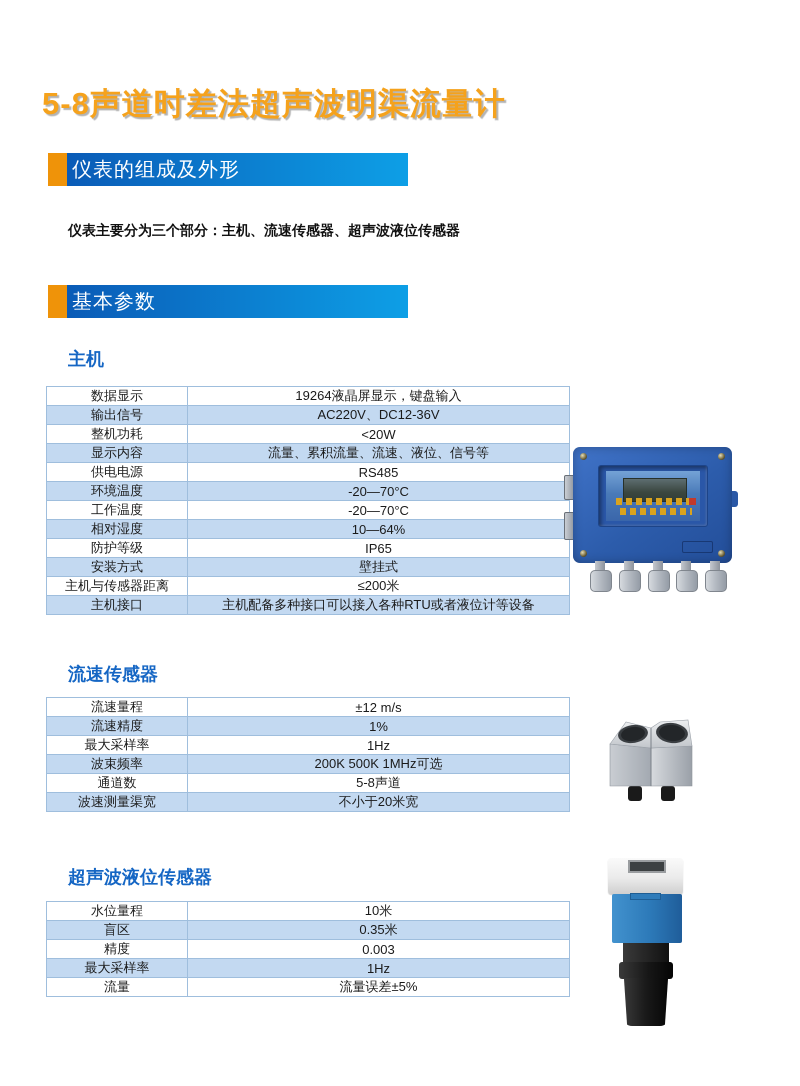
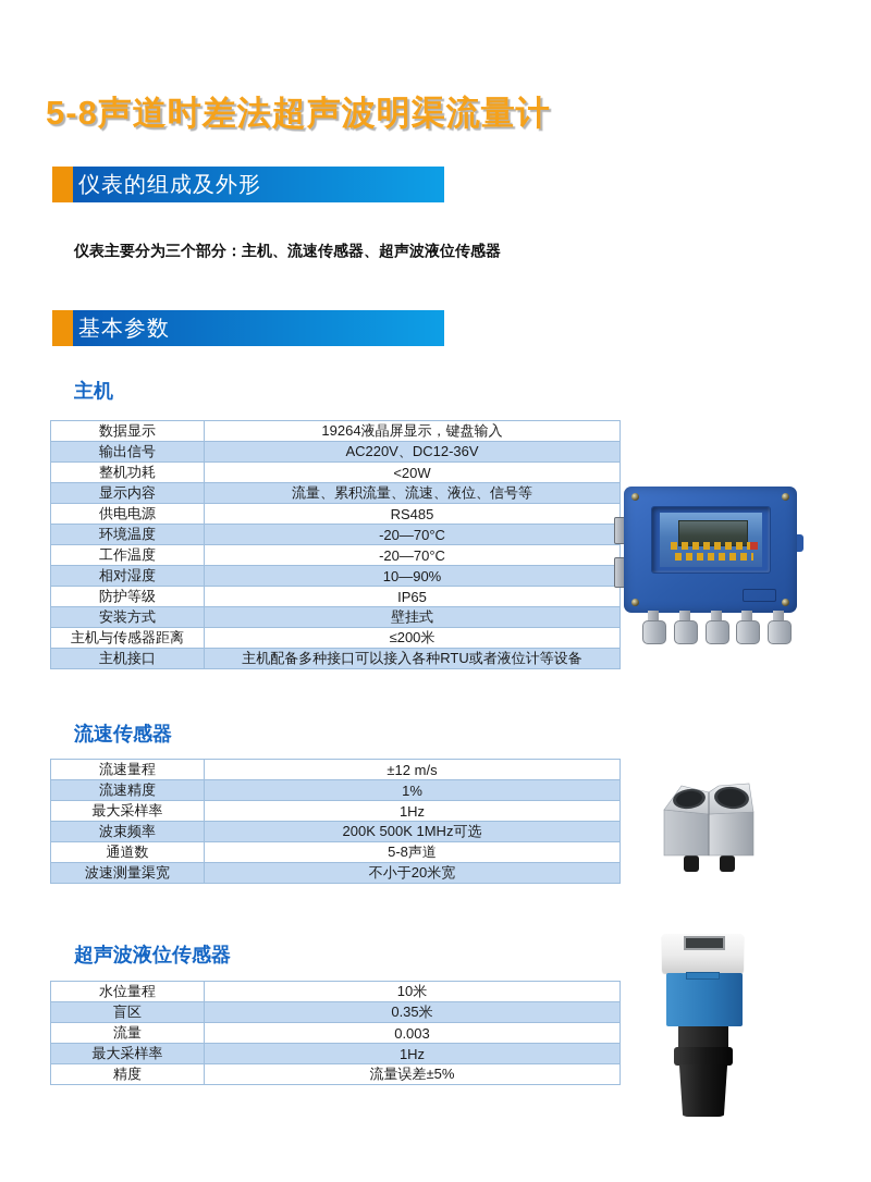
  5-8声道时差法超声波明渠流量计
  仪表的组成及外形
  仪表主要分为三个部分：主机、流速传感器、超声波液位传感器
  基本参数
  主机
  数据显示	19264液晶屏显示，键盘输入
  输出信号	AC220V、DC12-36V
  整机功耗	<20W
  显示内容	流量、累积流量、流速、液位、信号等
  供电电源	RS485
  环境温度	-20—70°C
  工作温度	-20—70°C
- 相对湿度	10—64%
+ 相对湿度	10—90%
  防护等级	IP65
  安装方式	壁挂式
  主机与传感器距离	≤200米
  主机接口	主机配备多种接口可以接入各种RTU或者液位计等设备
  流速传感器
  流速量程	±12 m/s
  流速精度	1%
  最大采样率	1Hz
  波束频率	200K 500K 1MHz可选
  通道数	5-8声道
  波速测量渠宽	不小于20米宽
  超声波液位传感器
  水位量程	10米
  盲区	0.35米
- 精度	0.003
+ 流量	0.003
  最大采样率	1Hz
- 流量	流量误差±5%
+ 精度	流量误差±5%
